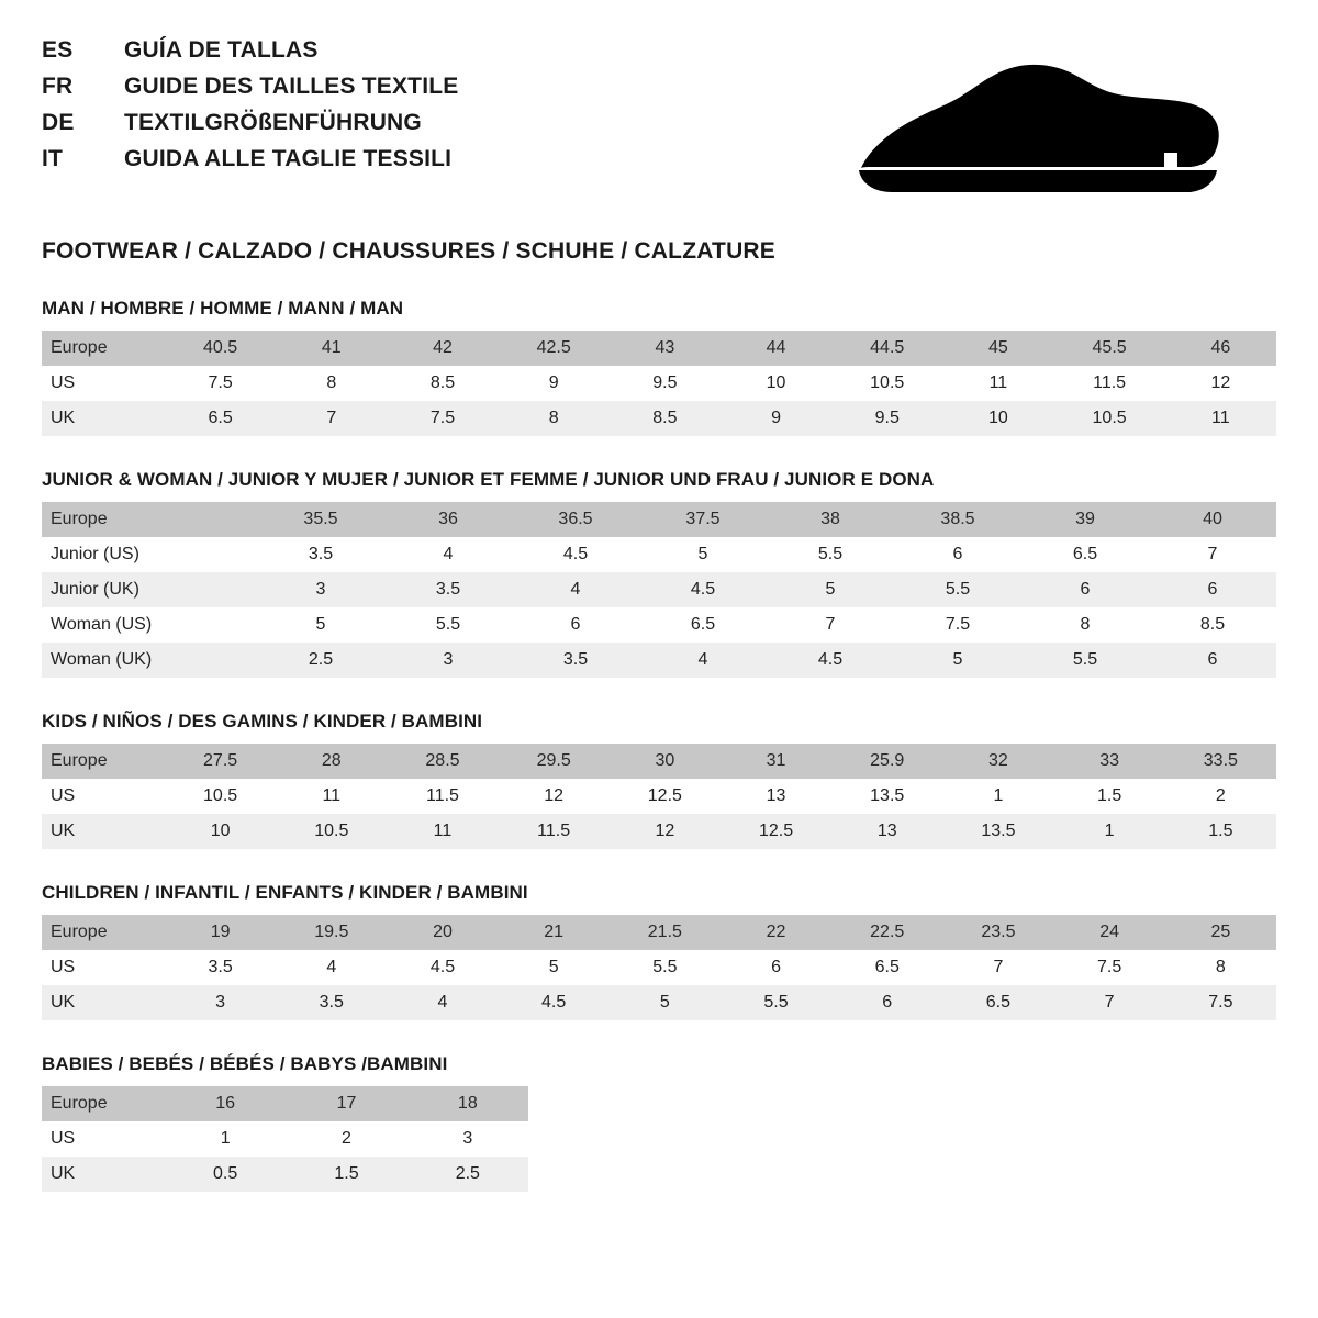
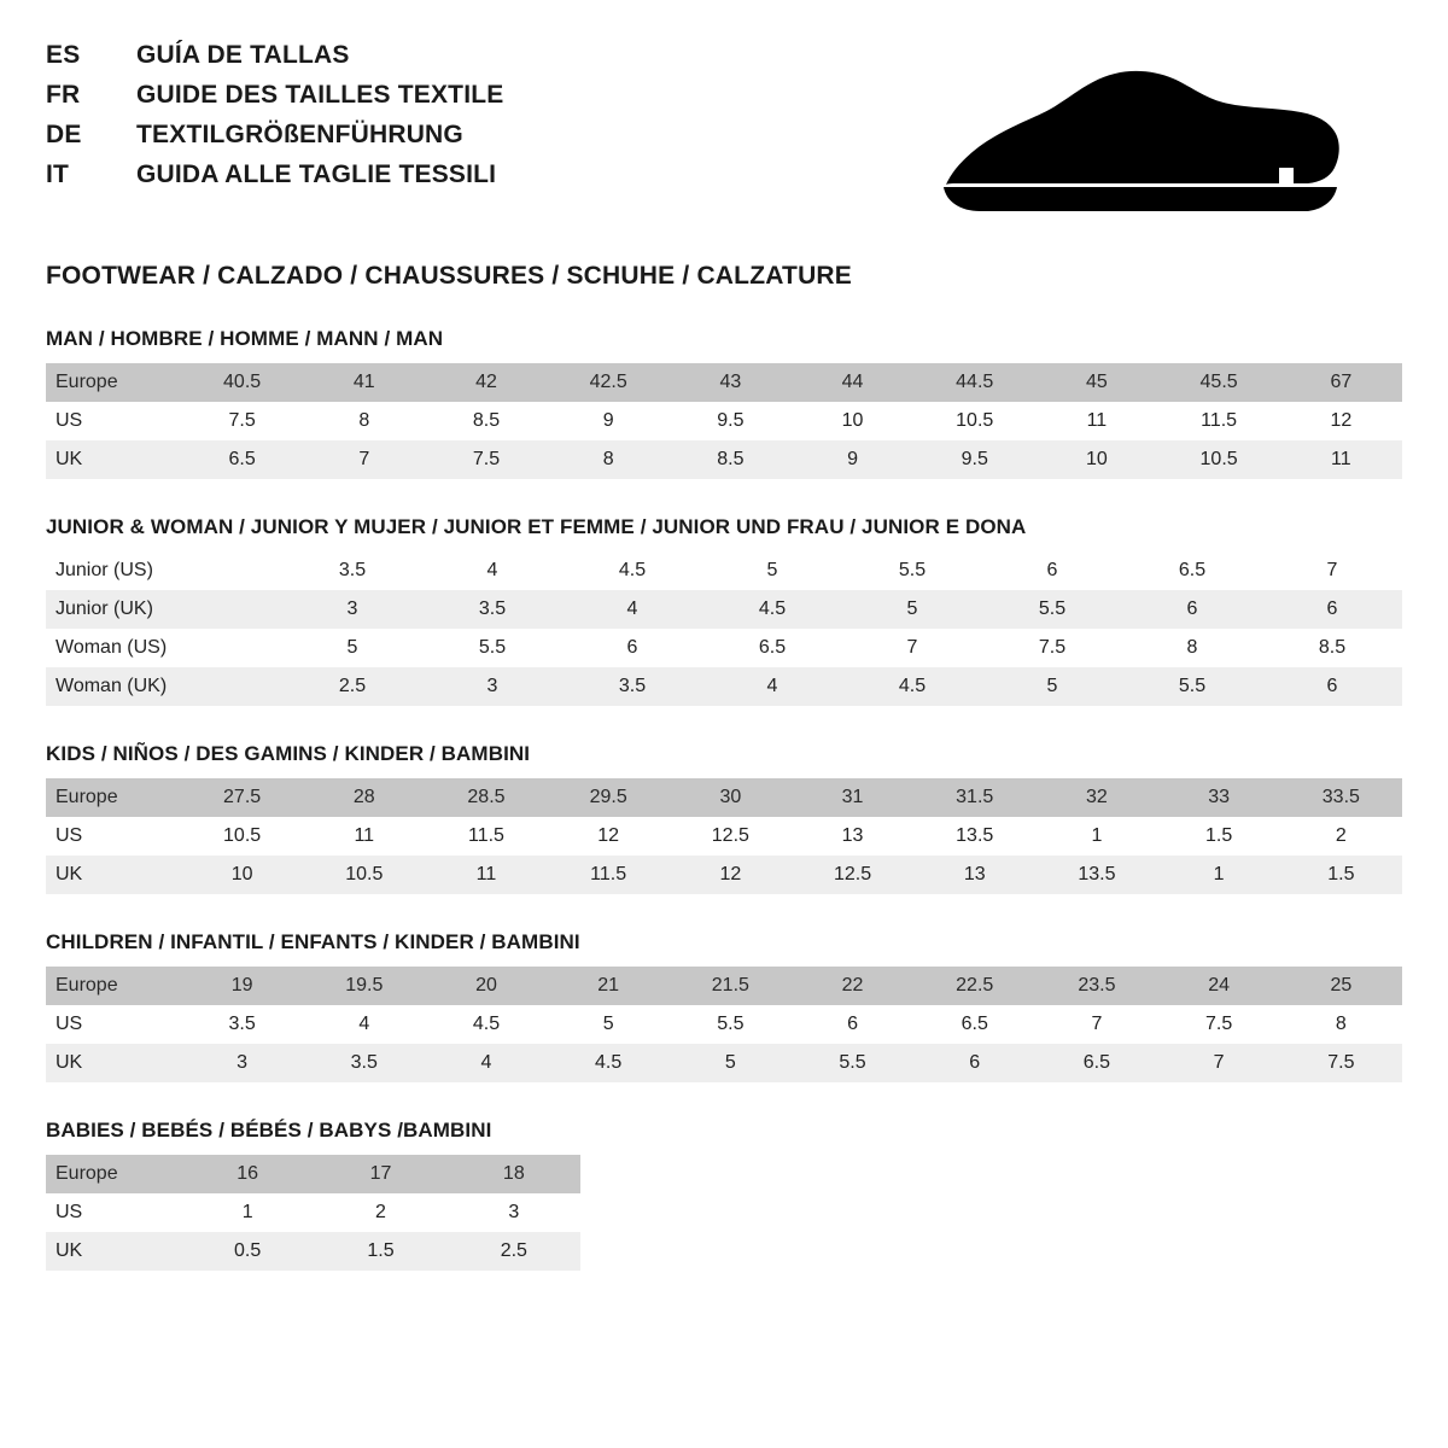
  ES
  GUÍA DE TALLAS
  FR
  GUIDE DES TAILLES TEXTILE
  DE
  TEXTILGRÖßENFÜHRUNG
  IT
  GUIDA ALLE TAGLIE TESSILI
  FOOTWEAR / CALZADO / CHAUSSURES / SCHUHE / CALZATURE
  MAN / HOMBRE / HOMME / MANN / MAN
- Europe	40.5	41	42	42.5	43	44	44.5	45	45.5	46
+ Europe	40.5	41	42	42.5	43	44	44.5	45	45.5	67
  US	7.5	8	8.5	9	9.5	10	10.5	11	11.5	12
  UK	6.5	7	7.5	8	8.5	9	9.5	10	10.5	11
  JUNIOR & WOMAN / JUNIOR Y MUJER / JUNIOR ET FEMME / JUNIOR UND FRAU / JUNIOR E DONA
- Europe	35.5	36	36.5	37.5	38	38.5	39	40
  Junior (US)	3.5	4	4.5	5	5.5	6	6.5	7
  Junior (UK)	3	3.5	4	4.5	5	5.5	6	6
  Woman (US)	5	5.5	6	6.5	7	7.5	8	8.5
  Woman (UK)	2.5	3	3.5	4	4.5	5	5.5	6
  KIDS / NIÑOS / DES GAMINS / KINDER / BAMBINI
- Europe	27.5	28	28.5	29.5	30	31	25.9	32	33	33.5
+ Europe	27.5	28	28.5	29.5	30	31	31.5	32	33	33.5
  US	10.5	11	11.5	12	12.5	13	13.5	1	1.5	2
  UK	10	10.5	11	11.5	12	12.5	13	13.5	1	1.5
  CHILDREN / INFANTIL / ENFANTS / KINDER / BAMBINI
  Europe	19	19.5	20	21	21.5	22	22.5	23.5	24	25
  US	3.5	4	4.5	5	5.5	6	6.5	7	7.5	8
  UK	3	3.5	4	4.5	5	5.5	6	6.5	7	7.5
  BABIES / BEBÉS / BÉBÉS / BABYS /BAMBINI
  Europe	16	17	18
  US	1	2	3
  UK	0.5	1.5	2.5
